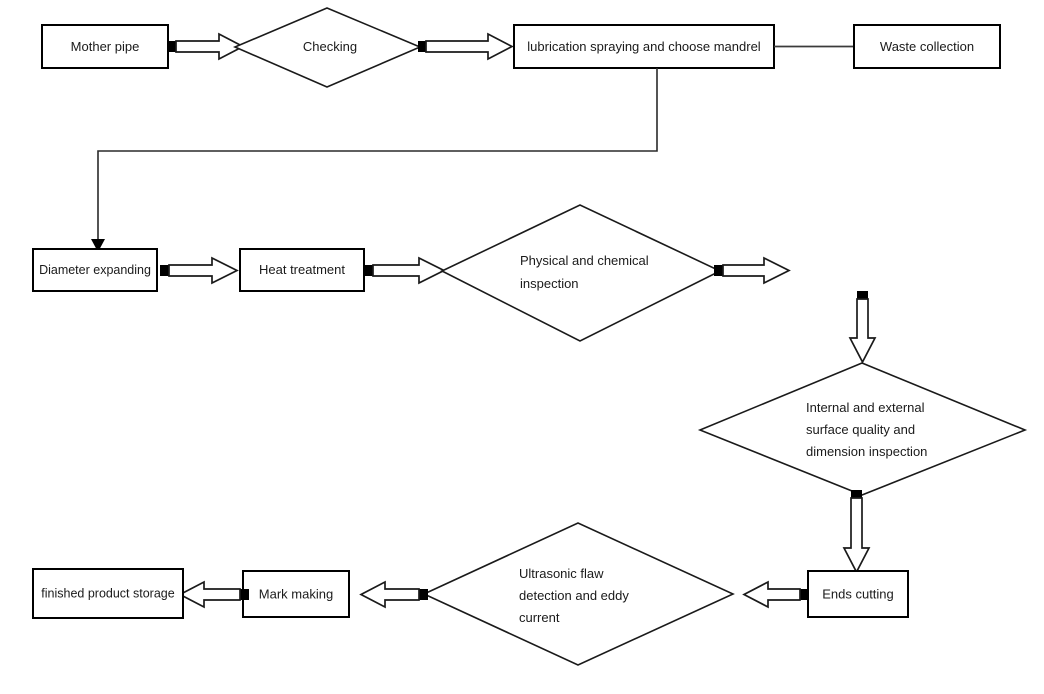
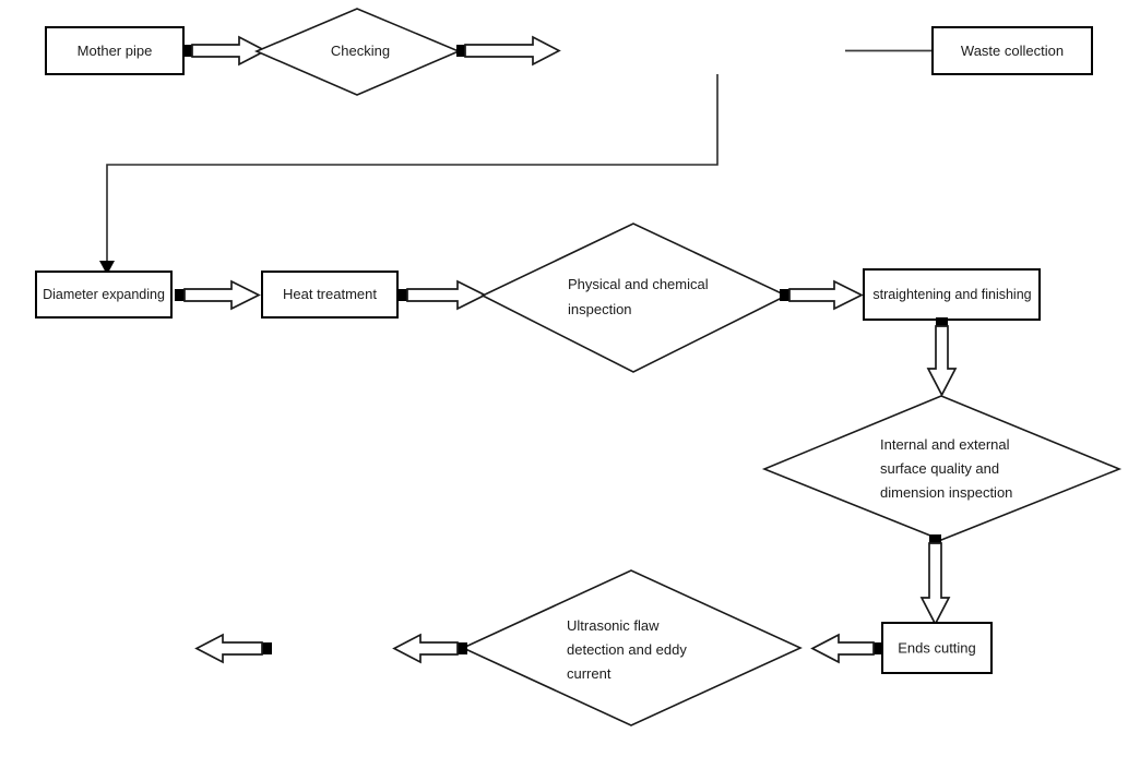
  Mother pipe
  Checking
- lubrication spraying and choose mandrel
  Waste collection
  Diameter expanding
  Heat treatment
  Physical and chemical
  inspection
+ straightening and finishing
  Internal and external
  surface quality and
  dimension inspection
  Ends cutting
  Ultrasonic flaw
  detection and eddy
  current
- Mark making
- finished product storage
